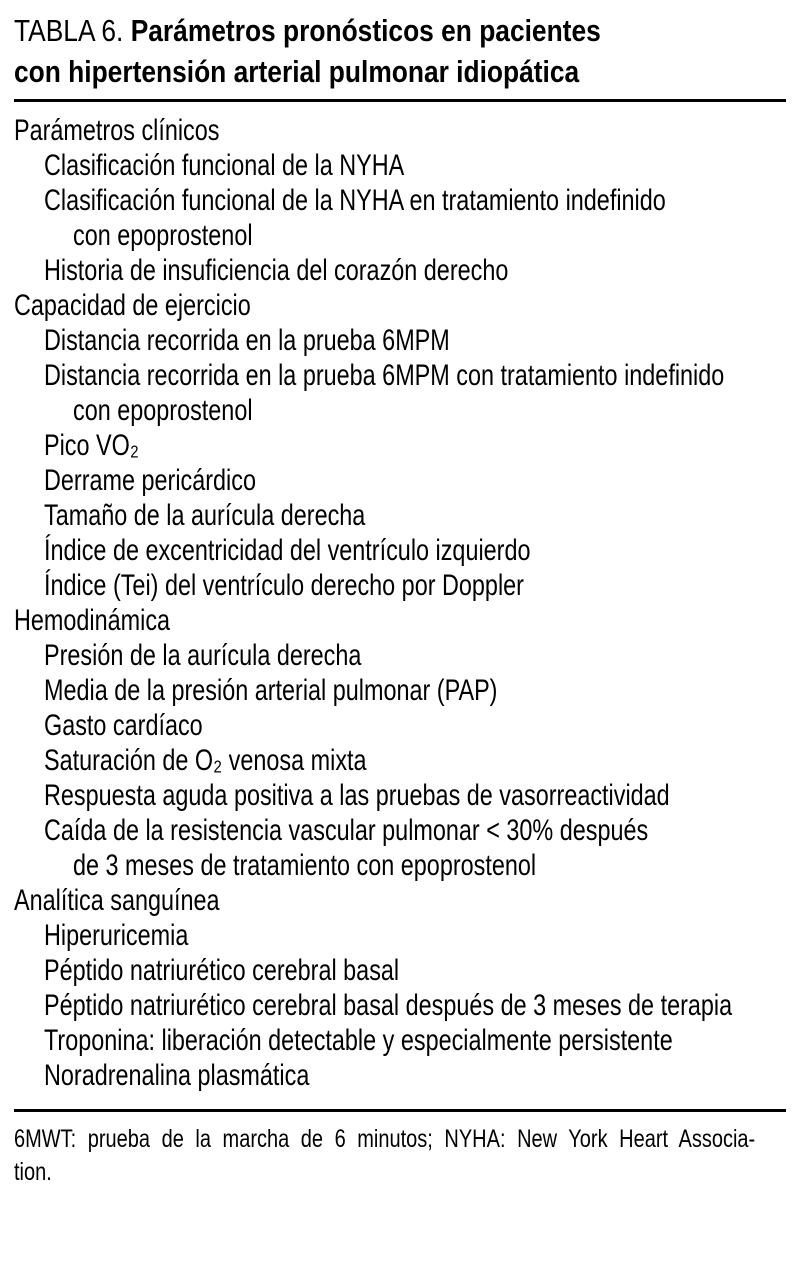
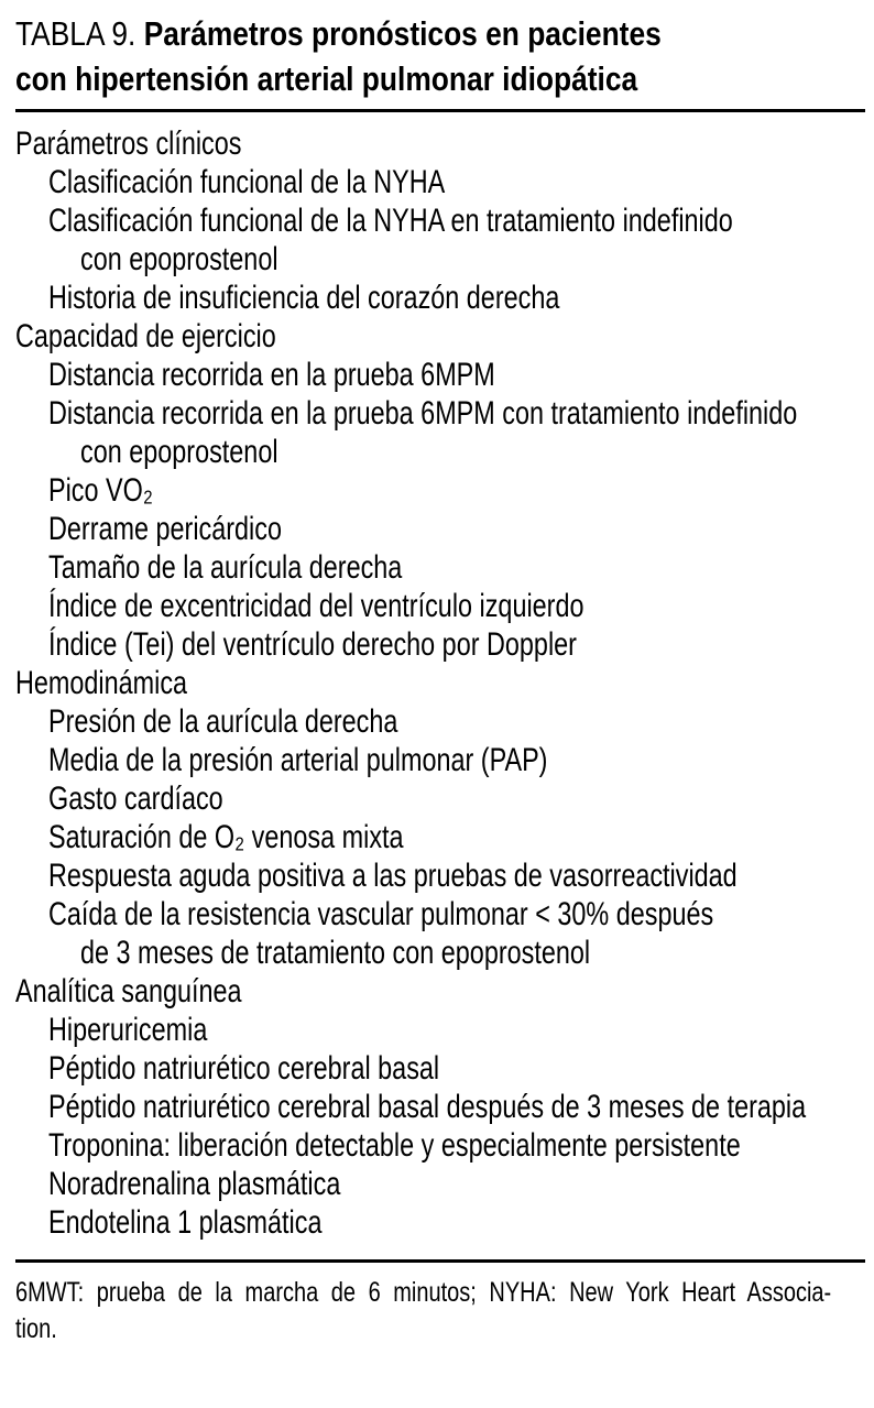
- TABLA 6. Parámetros pronósticos en pacientes
+ TABLA 9. Parámetros pronósticos en pacientes
  con hipertensión arterial pulmonar idiopática
  Parámetros clínicos
  Clasificación funcional de la NYHA
  Clasificación funcional de la NYHA en tratamiento indefinido
  con epoprostenol
- Historia de insuficiencia del corazón derecho
+ Historia de insuficiencia del corazón derecha
  Capacidad de ejercicio
  Distancia recorrida en la prueba 6MPM
  Distancia recorrida en la prueba 6MPM con tratamiento indefinido
  con epoprostenol
  Pico VO₂
  Derrame pericárdico
  Tamaño de la aurícula derecha
  Índice de excentricidad del ventrículo izquierdo
  Índice (Tei) del ventrículo derecho por Doppler
  Hemodinámica
  Presión de la aurícula derecha
  Media de la presión arterial pulmonar (PAP)
  Gasto cardíaco
  Saturación de O₂ venosa mixta
  Respuesta aguda positiva a las pruebas de vasorreactividad
  Caída de la resistencia vascular pulmonar < 30% después
  de 3 meses de tratamiento con epoprostenol
  Analítica sanguínea
  Hiperuricemia
  Péptido natriurético cerebral basal
  Péptido natriurético cerebral basal después de 3 meses de terapia
  Troponina: liberación detectable y especialmente persistente
  Noradrenalina plasmática
+ Endotelina 1 plasmática
  6MWT: prueba de la marcha de 6 minutos; NYHA: New York Heart Associa-
  tion.
